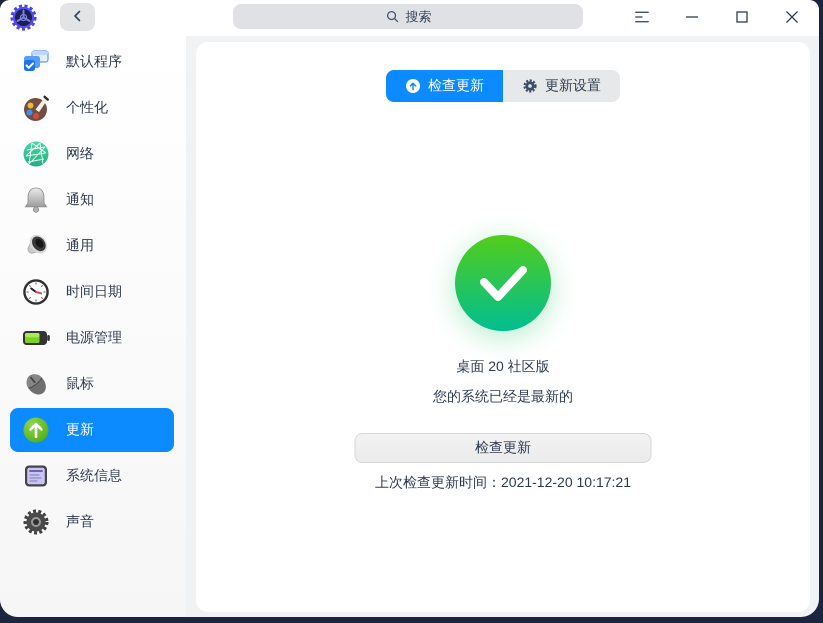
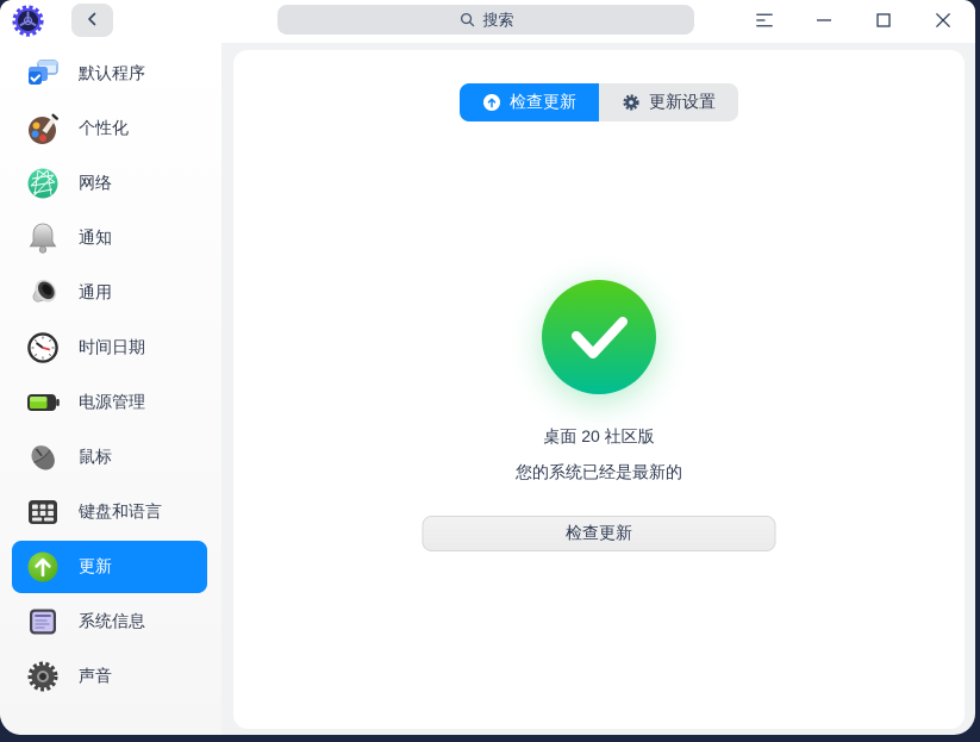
  搜索
  默认程序
  个性化
  网络
  通知
  通用
  时间日期
  电源管理
  鼠标
+ 键盘和语言
  更新
  系统信息
  声音
  检查更新
  更新设置
  桌面 20 社区版
  您的系统已经是最新的
  检查更新
- 上次检查更新时间：2021-12-20 10:17:21
